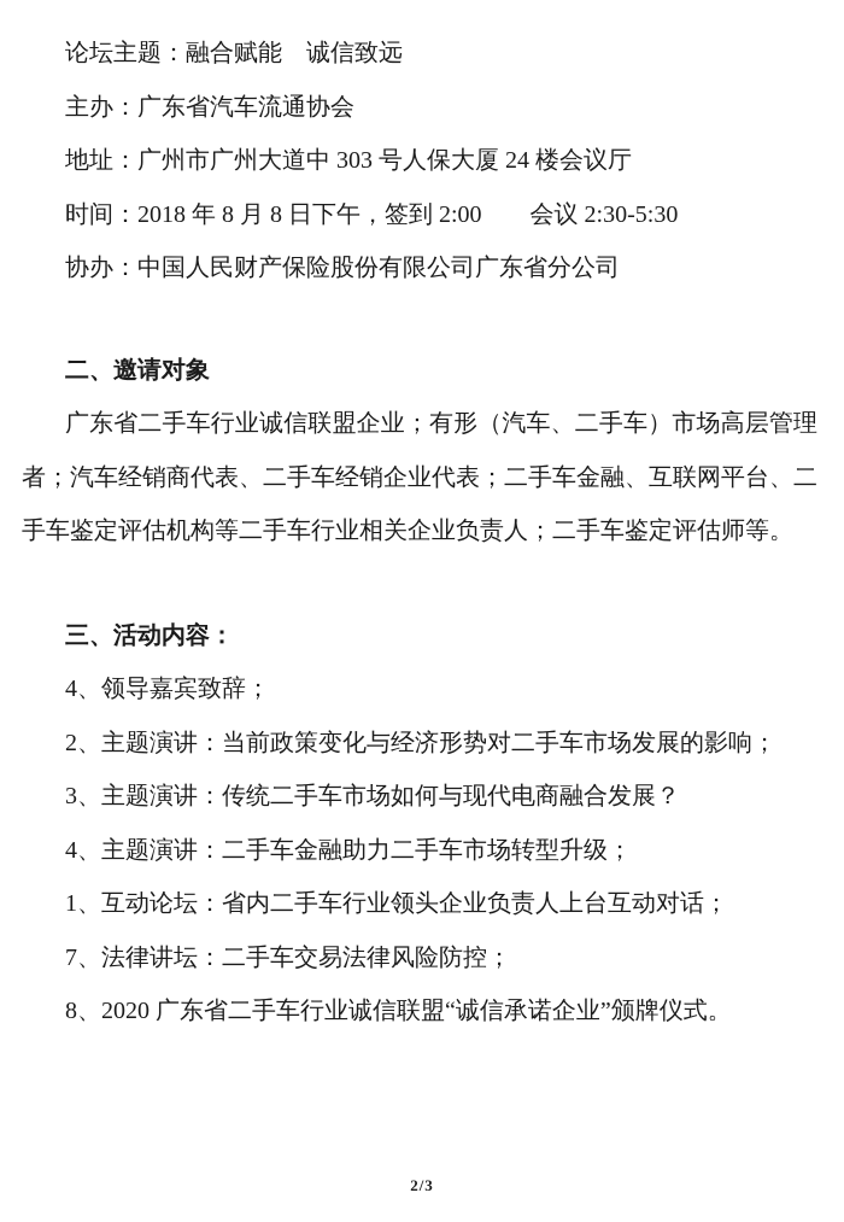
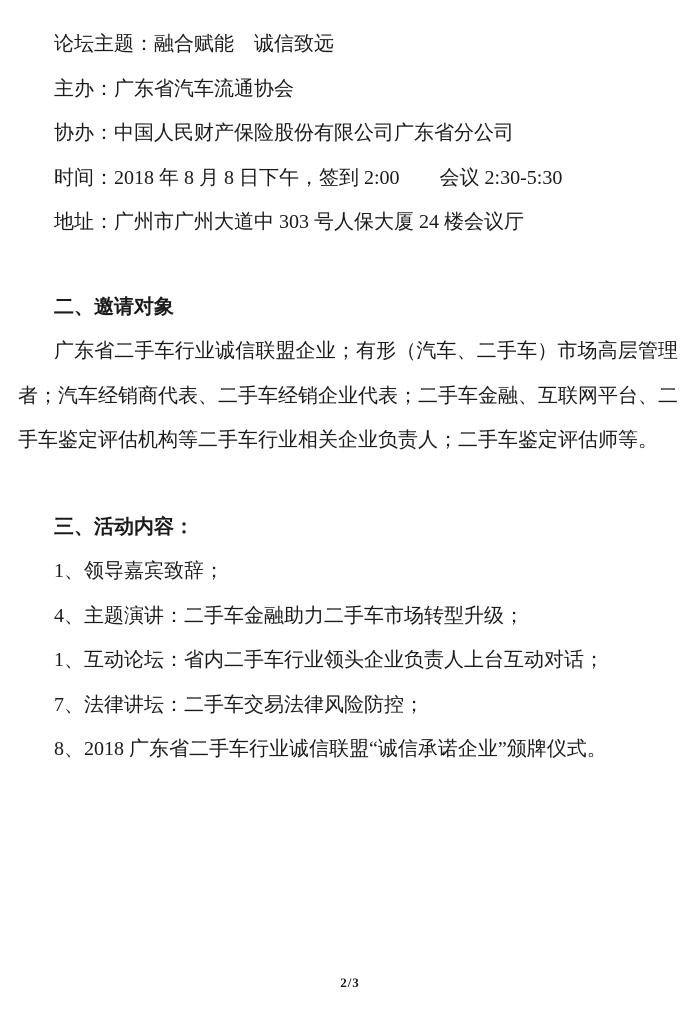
  论坛主题：融合赋能 诚信致远
  主办：广东省汽车流通协会
- 地址：广州市广州大道中 303 号人保大厦 24 楼会议厅
+ 协办：中国人民财产保险股份有限公司广东省分公司
  时间：2018 年 8 月 8 日下午，签到 2:00 会议 2:30-5:30
- 协办：中国人民财产保险股份有限公司广东省分公司
+ 地址：广州市广州大道中 303 号人保大厦 24 楼会议厅
  二、邀请对象
  广东省二手车行业诚信联盟企业；有形（汽车、二手车）市场高层管理者；汽车经销商代表、二手车经销企业代表；二手车金融、互联网平台、二手车鉴定评估机构等二手车行业相关企业负责人；二手车鉴定评估师等。
  三、活动内容：
- 4、领导嘉宾致辞；
+ 1、领导嘉宾致辞；
- 2、主题演讲：当前政策变化与经济形势对二手车市场发展的影响；
- 3、主题演讲：传统二手车市场如何与现代电商融合发展？
  4、主题演讲：二手车金融助力二手车市场转型升级；
  1、互动论坛：省内二手车行业领头企业负责人上台互动对话；
  7、法律讲坛：二手车交易法律风险防控；
- 8、2020 广东省二手车行业诚信联盟“诚信承诺企业”颁牌仪式。
+ 8、2018 广东省二手车行业诚信联盟“诚信承诺企业”颁牌仪式。
  2/3
